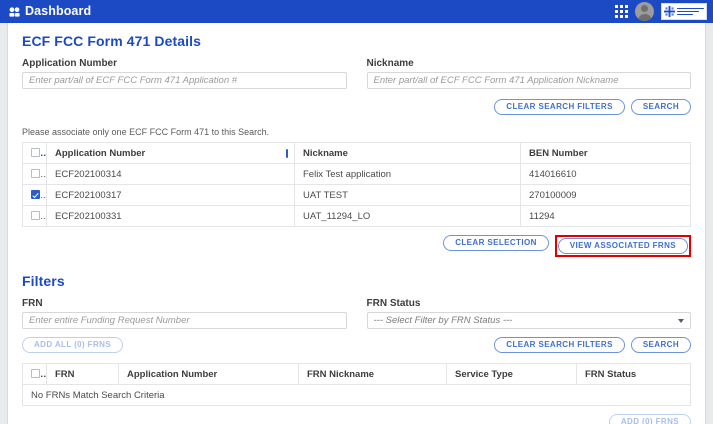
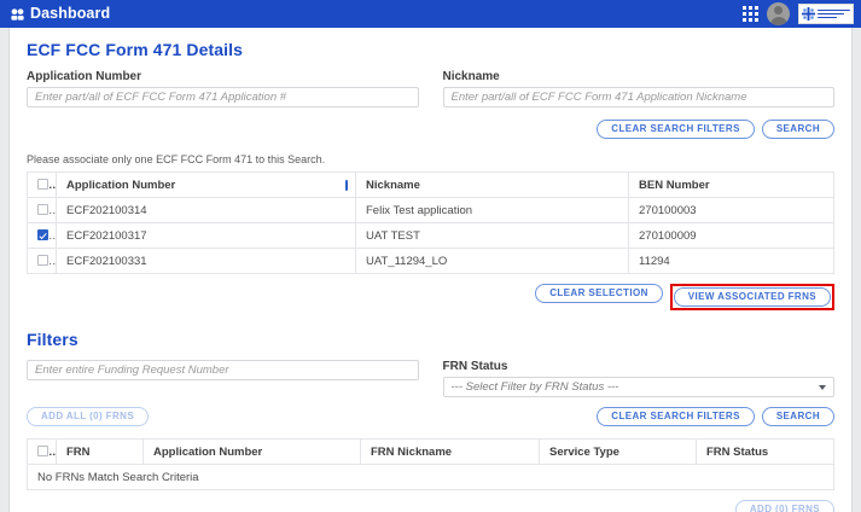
  Dashboard
  ECF FCC Form 471 Details
  Application Number
  Enter part/all of ECF FCC Form 471 Application #
  Nickname
  Enter part/all of ECF FCC Form 471 Application Nickname
  CLEAR SEARCH FILTERS
  SEARCH
  Please associate only one ECF FCC Form 471 to this Search.
  	Application Number	Nickname	BEN Number
- 	ECF202100314	Felix Test application	414016610
+ 	ECF202100314	Felix Test application	270100003
  	ECF202100317	UAT TEST	270100009
  	ECF202100331	UAT_11294_LO	11294
  CLEAR SELECTION
  VIEW ASSOCIATED FRNS
  Filters
- FRN
  Enter entire Funding Request Number
  FRN Status
  --- Select Filter by FRN Status ---
  ADD ALL (0) FRNS
  CLEAR SEARCH FILTERS
  SEARCH
  	FRN	Application Number	FRN Nickname	Service Type	FRN Status
  No FRNs Match Search Criteria
  ADD (0) FRNS
